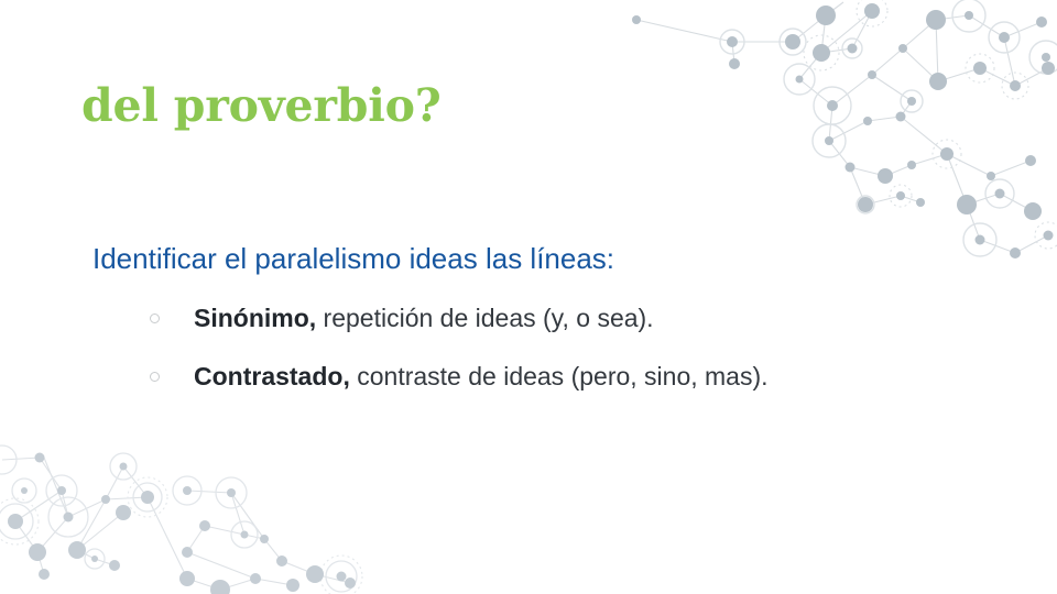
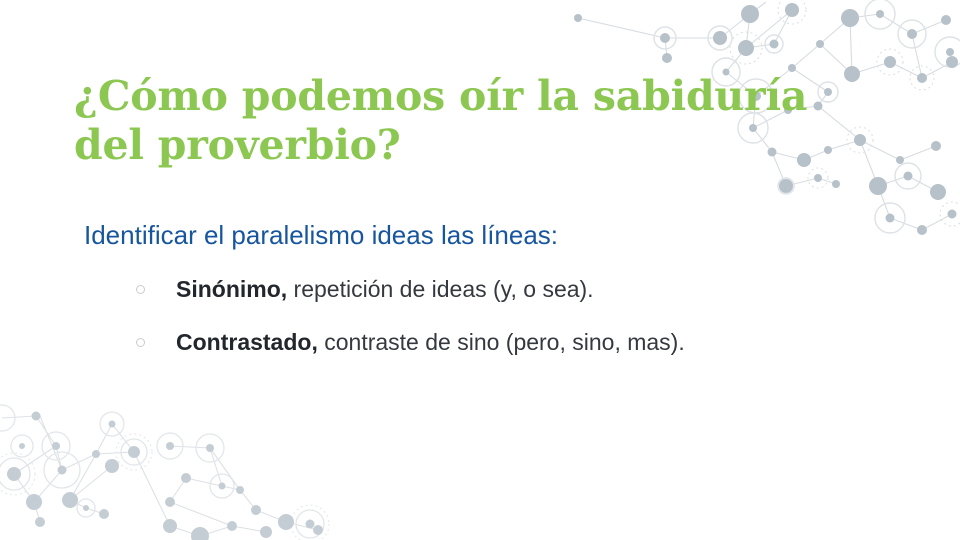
+ ¿Cómo podemos oír la sabiduría
  del proverbio?
  Identificar el paralelismo ideas las líneas:
  Sinónimo, repetición de ideas (y, o sea).
- Contrastado, contraste de ideas (pero, sino, mas).
+ Contrastado, contraste de sino (pero, sino, mas).
